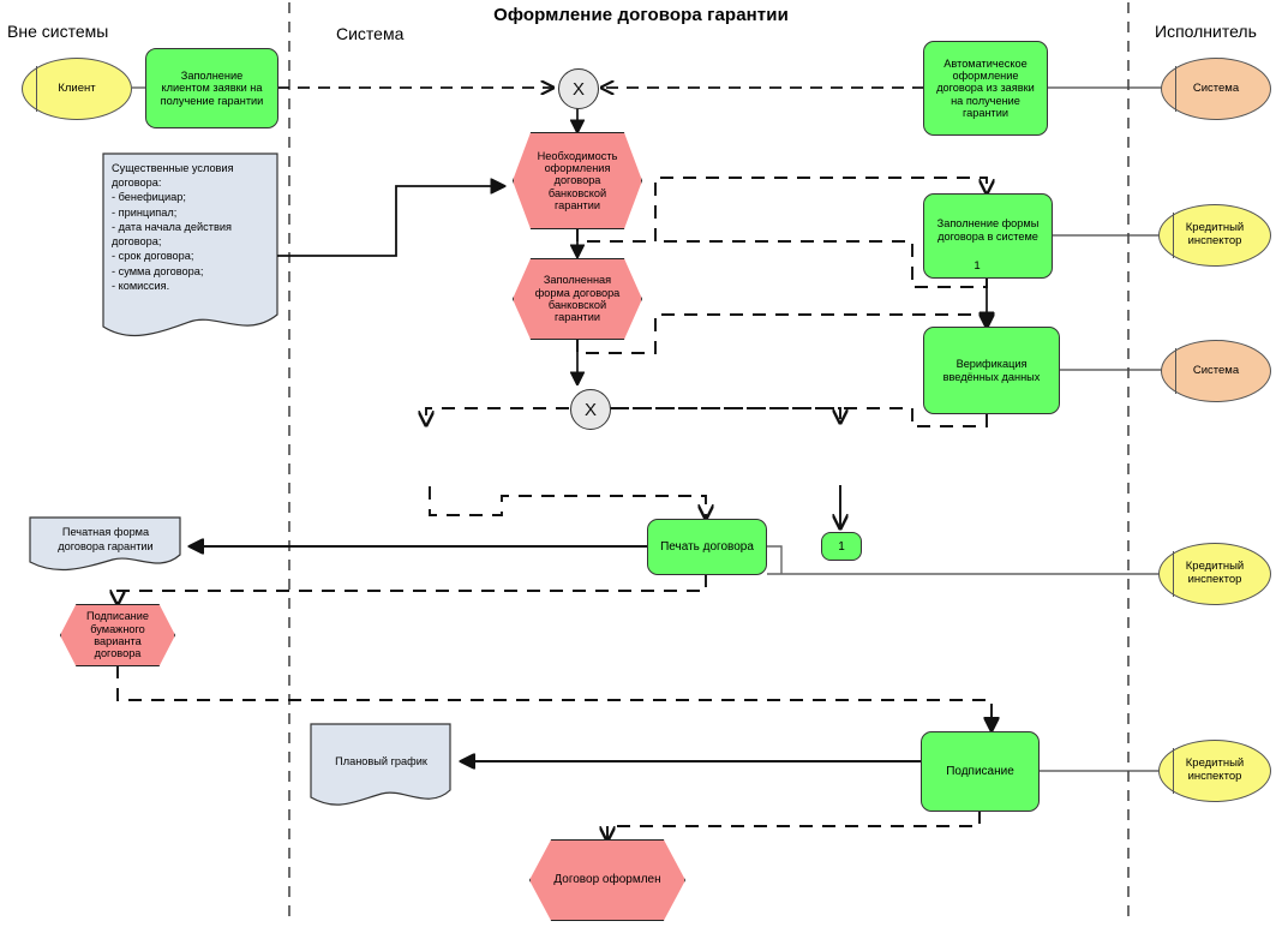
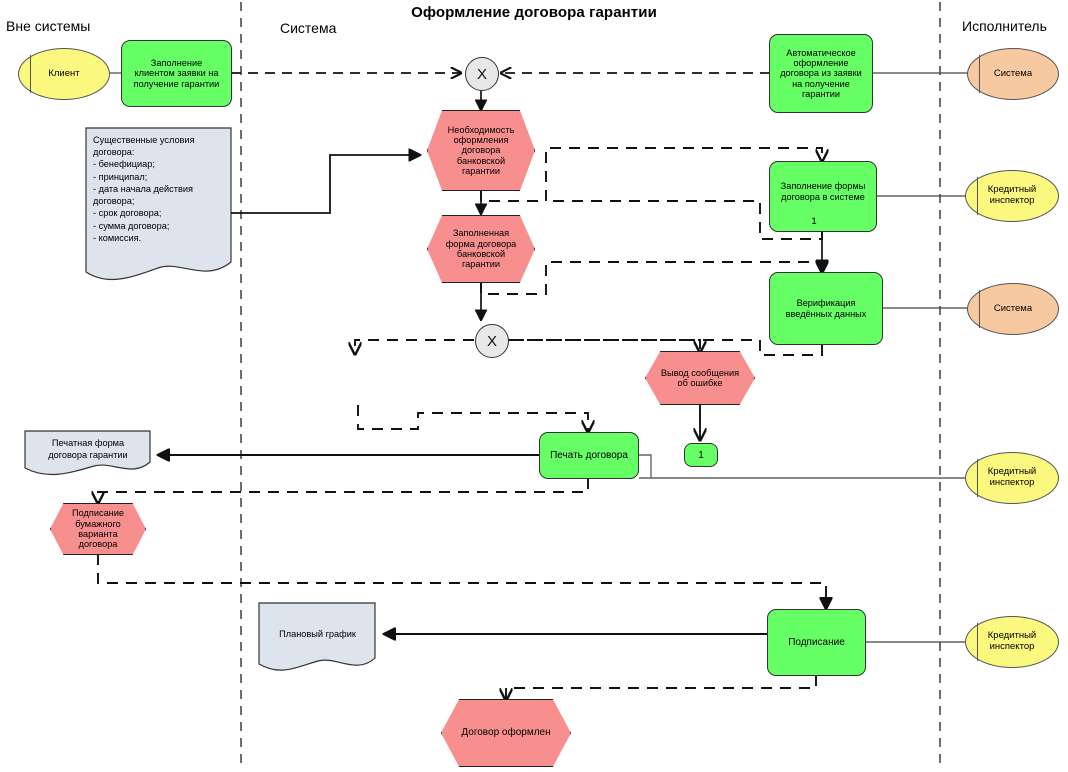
  Оформление договора гарантии
  Вне системы
  Система
  Исполнитель
  Клиент
  Система
  Кредитный
  инспектор
  Система
  Кредитный
  инспектор
  Кредитный
  инспектор
  Заполнение
  клиентом заявки на
  получение гарантии
  Автоматическое
  оформление
  договора из заявки
  на получение
  гарантии
  Заполнение формы
  договора в системе
  1
  Верификация
  введённых данных
  Печать договора
  Подписание
  Необходимость
  оформления
  договора
  банковской
  гарантии
  Заполненная
  форма договора
  банковской
  гарантии
+ Вывод сообщения
+ об ошибке
  Подписание
  бумажного
  варианта
  договора
  Договор оформлен
  Существенные условия
  договора:
  - бенефициар;
  - принципал;
  - дата начала действия
  договора;
  - срок договора;
  - сумма договора;
  - комиссия.
  Печатная форма
  договора гарантии
  Плановый график
  X
  X
  1
